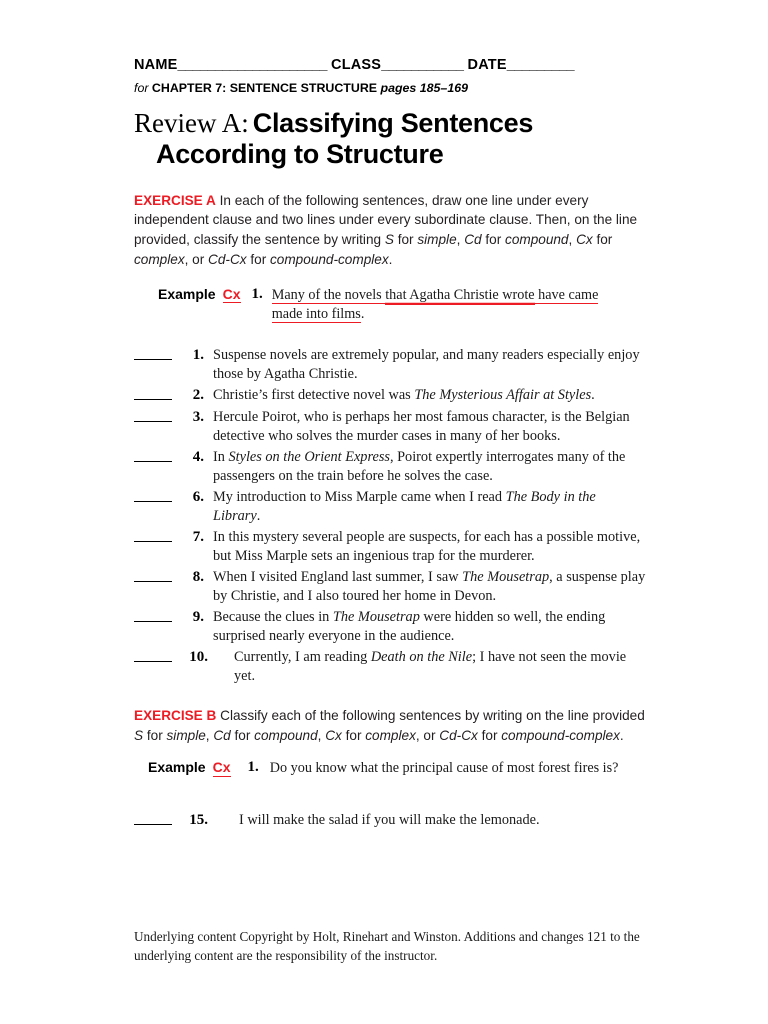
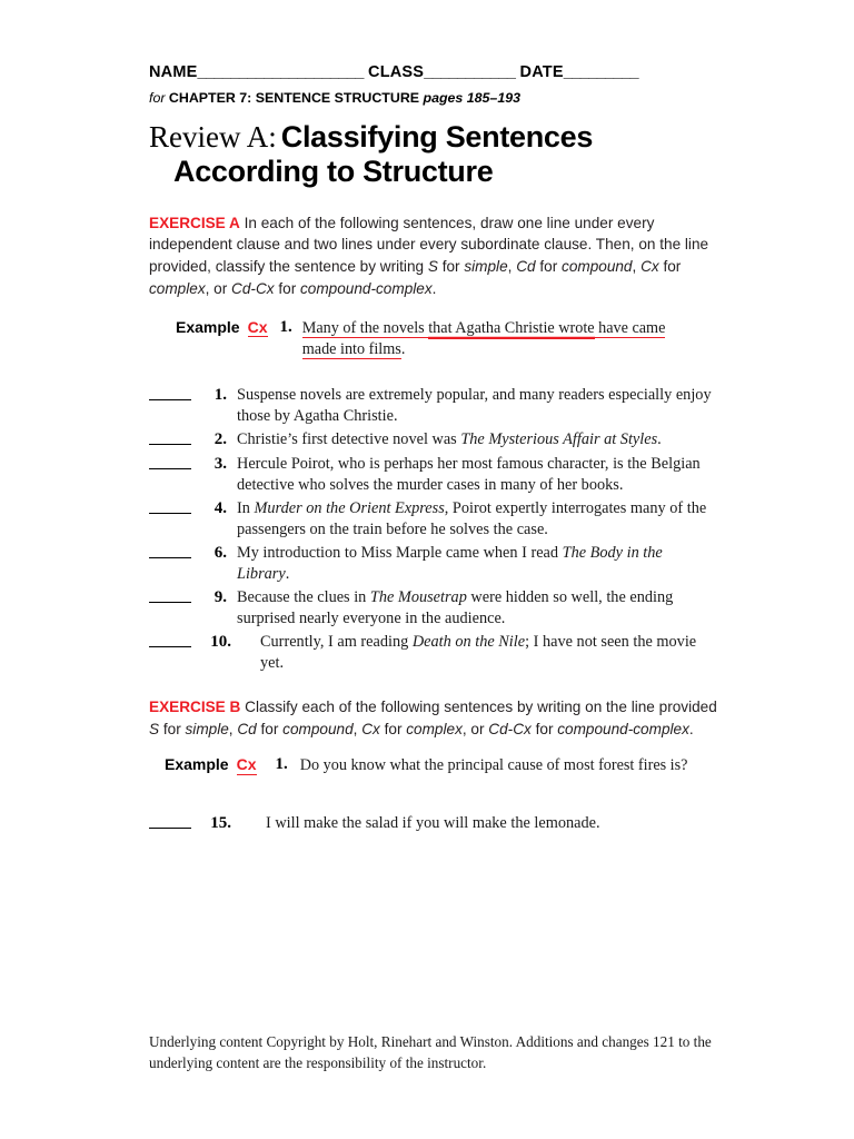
  NAME____________________ CLASS___________ DATE_________
- for CHAPTER 7: SENTENCE STRUCTURE pages 185–169
+ for CHAPTER 7: SENTENCE STRUCTURE pages 185–193
  Review A: Classifying Sentences
  According to Structure
  EXERCISE A In each of the following sentences, draw one line under every independent clause and two lines under every subordinate clause. Then, on the line provided, classify the sentence by writing S for simple, Cd for compound, Cx for complex, or Cd-Cx for compound-complex.
  Example
  Cx
  1.
  Many of the novels that Agatha Christie wrote have came made into films.
  1.
  Suspense novels are extremely popular, and many readers especially enjoy those by Agatha Christie.
  2.
  Christie’s first detective novel was The Mysterious Affair at Styles.
  3.
  Hercule Poirot, who is perhaps her most famous character, is the Belgian detective who solves the murder cases in many of her books.
  4.
- In Styles on the Orient Express, Poirot expertly interrogates many of the passengers on the train before he solves the case.
+ In Murder on the Orient Express, Poirot expertly interrogates many of the passengers on the train before he solves the case.
  6.
  My introduction to Miss Marple came when I read The Body in the Library.
- 7.
- In this mystery several people are suspects, for each has a possible motive, but Miss Marple sets an ingenious trap for the murderer.
- 8.
- When I visited England last summer, I saw The Mousetrap, a suspense play by Christie, and I also toured her home in Devon.
  9.
  Because the clues in The Mousetrap were hidden so well, the ending surprised nearly everyone in the audience.
  10.
  Currently, I am reading Death on the Nile; I have not seen the movie yet.
  EXERCISE B Classify each of the following sentences by writing on the line provided S for simple, Cd for compound, Cx for complex, or Cd-Cx for compound-complex.
  Example
  Cx
  1.
  Do you know what the principal cause of most forest fires is?
  15.
  I will make the salad if you will make the lemonade.
  Underlying content Copyright by Holt, Rinehart and Winston. Additions and changes 121 to the underlying content are the responsibility of the instructor.
